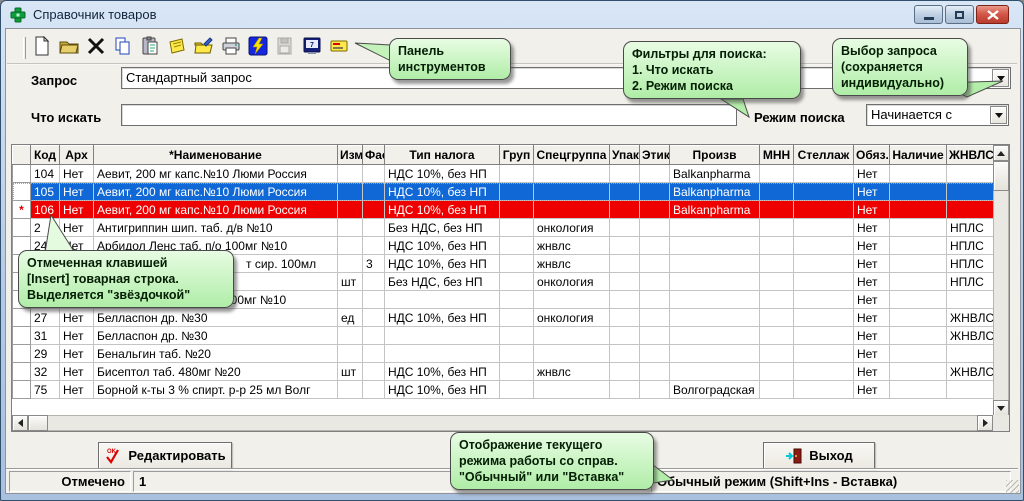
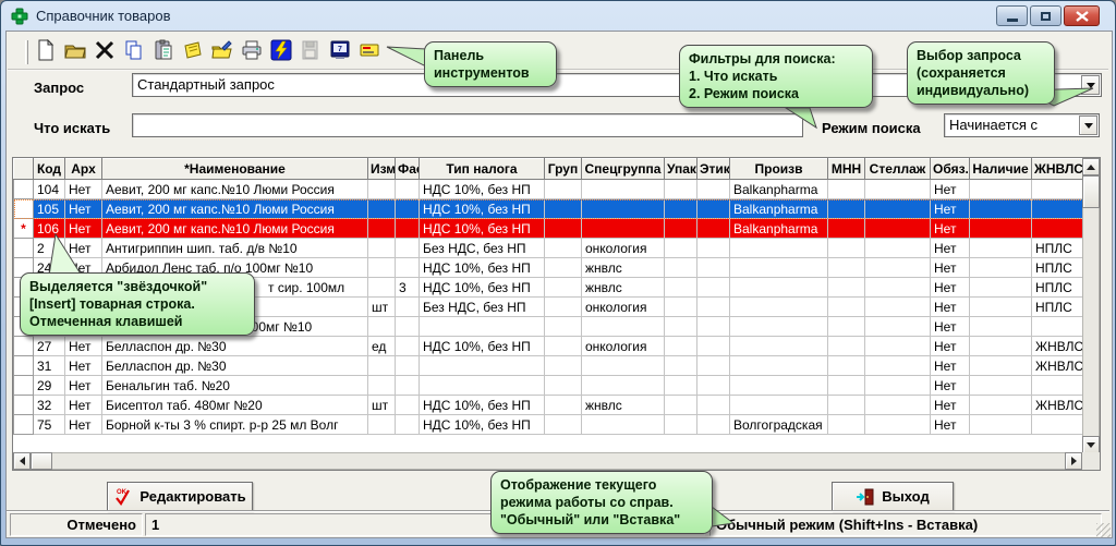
  Справочник товаров
  Запрос
  Стандартный запрос
  Что искать
  Режим поиска
  Начинается с
  	Код	Арх	*Наименование	Изм	Фа	Тип налога	Груп	Спецгруппа	Упак	Этик	Произв	МНН	Стеллаж	Обяз.	Наличие	ЖНВЛС
  	104	Нет	Аевит, 200 мг капс.№10 Люми Россия			НДС 10%, без НП					Balkanpharma			Нет
  	105	Нет	Аевит, 200 мг капс.№10 Люми Россия			НДС 10%, без НП					Balkanpharma			Нет
  *	106	Нет	Аевит, 200 мг капс.№10 Люми Россия			НДС 10%, без НП					Balkanpharma			Нет
  	2	Нет	Антигриппин шип. таб. д/в №10			Без НДС, без НП		онкология						Нет		НПЛС
  	24	ет	Арбидол Ленс таб. п/о 100мг №10			НДС 10%, без НП		жнвлс						Нет		НПЛС
  			т сир. 100мл		3	НДС 10%, без НП		жнвлс						Нет		НПЛС
  				шт		Без НДС, без НП		онкология						Нет		НПЛС
  	27	Нет	Белласпон др. №30	ед		НДС 10%, без НП		онкология						Нет		ЖНВЛС
  	31	Нет	Белласпон др. №30											Нет		ЖНВЛС
  	29	Нет	Бенальгин таб. №20											Нет
  	32	Нет	Бисептол таб. 480мг №20	шт		НДС 10%, без НП		жнвлс						Нет		ЖНВЛС
  	75	Нет	Борной к-ты 3 % спирт. р-р 25 мл Волг			НДС 10%, без НП					Волгоградская			Нет
  Редактировать
  Выход
  Отмечено
  1
  бычный режим (Shift+Ins - Вставка)
  Панель
  инструментов
  Фильтры для поиска:
  1. Что искать
  2. Режим поиска
  Выбор запроса
  (сохраняется
  индивидуально)
- Отмеченная клавишей
+ Выделяется "звёздочкой"
  [Insert] товарная строка.
- Выделяется "звёздочкой"
+ Отмеченная клавишей
  Отображение текущего
  режима работы со справ.
  "Обычный" или "Вставка"
